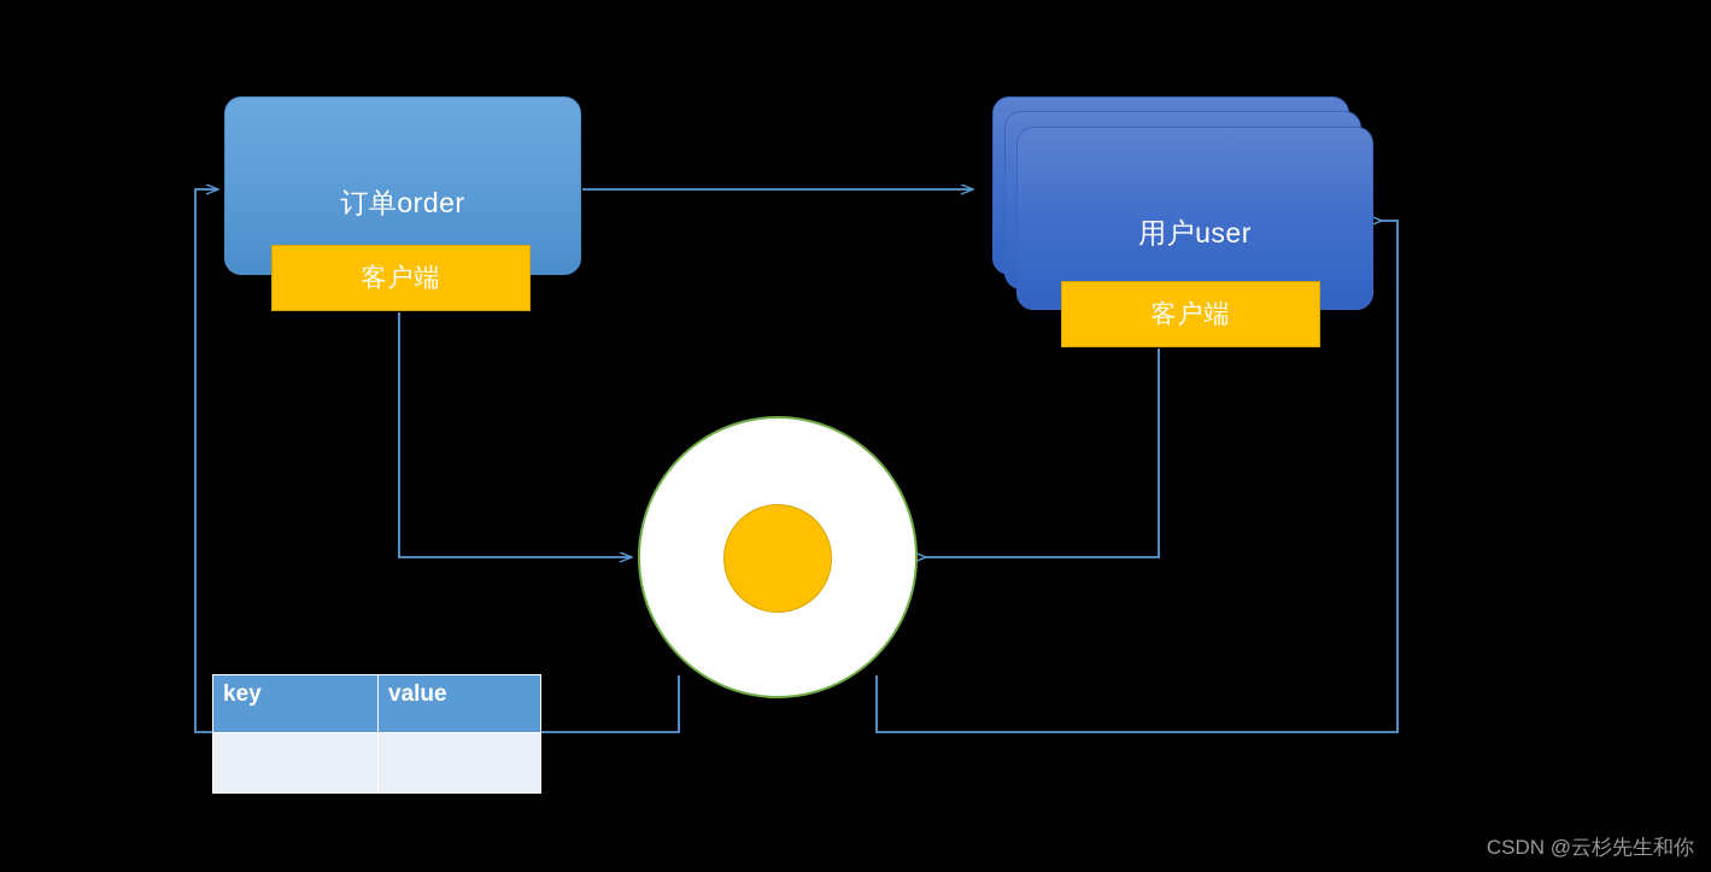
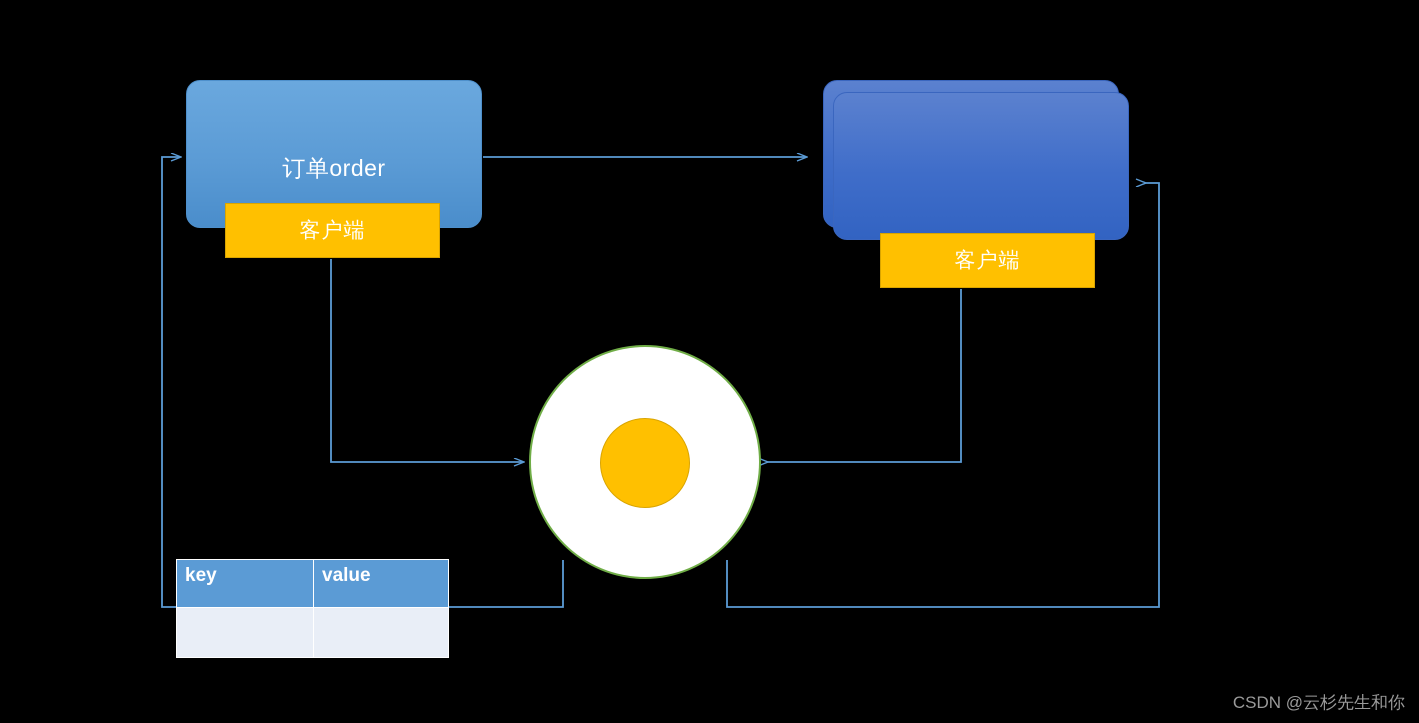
  订单order
  客户端
- 用户user
  客户端
  key	value
  CSDN @云杉先生和你
